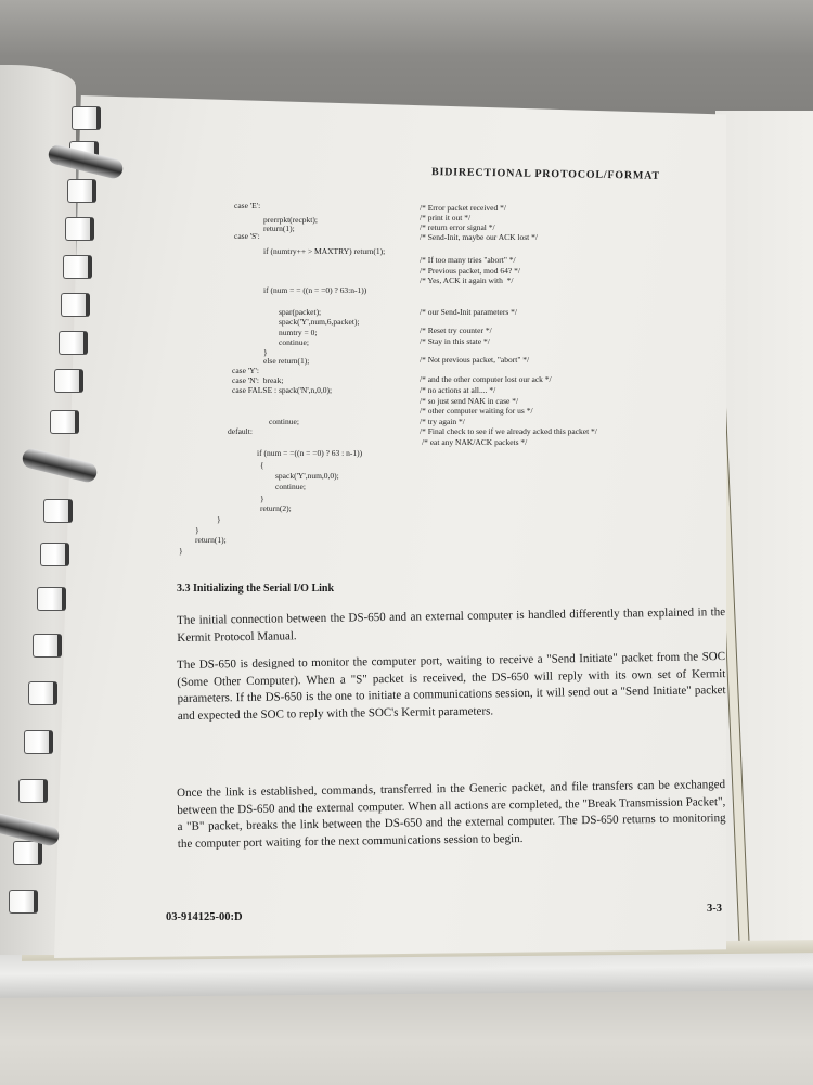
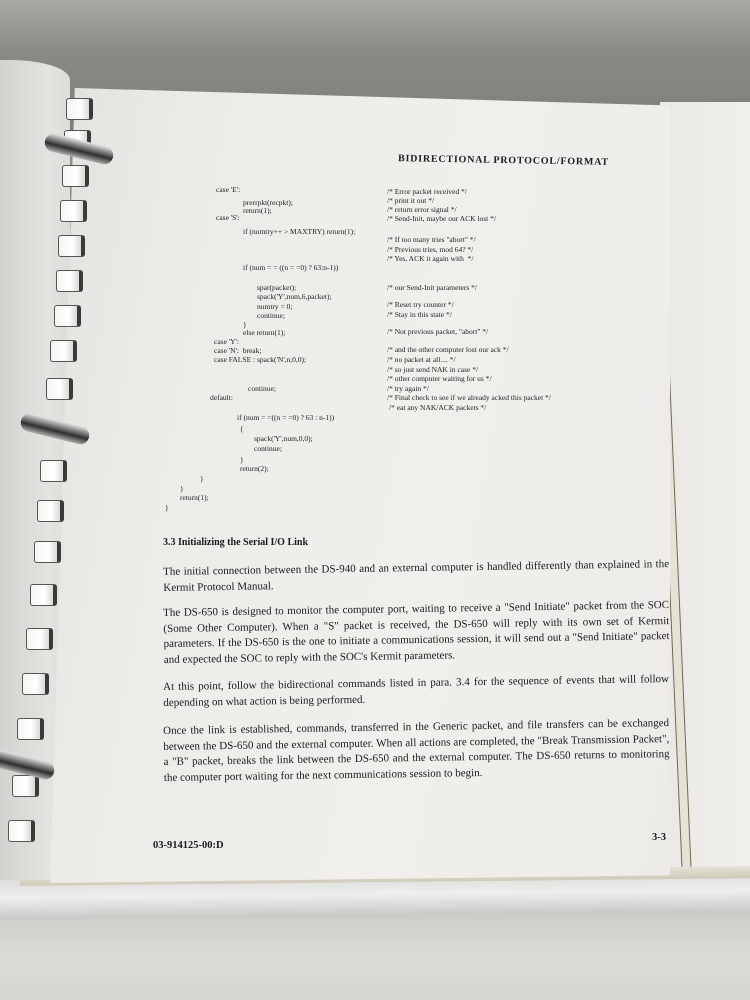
  BIDIRECTIONAL PROTOCOL/FORMAT
  case 'E':
  prerrpkt(recpkt);
  return(1);
  case 'S':
  if (numtry++ > MAXTRY) return(1);
  if (num = = ((n = =0) ? 63:n-1))
  spar(packet);
  spack('Y',num,6,packet);
  numtry = 0;
  continue;
  }
  else return(1);
  case 'Y':
  case 'N': break;
  case FALSE : spack('N',n,0,0);
  continue;
  default:
  if (num = =((n = =0) ? 63 : n-1))
  {
  spack('Y',num,0,0);
  continue;
  }
  return(2);
  }
  }
  return(1);
  }
  /* Error packet received */
  /* print it out */
  /* return error signal */
  /* Send-Init, maybe our ACK lost */
  /* If too many tries "abort" */
- /* Previous packet, mod 64? */
+ /* Previous tries, mod 64? */
  /* Yes, ACK it again with */
  /* our Send-Init parameters */
  /* Reset try counter */
  /* Stay in this state */
  /* Not previous packet, "abort" */
  /* and the other computer lost our ack */
- /* no actions at all.... */
+ /* no packet at all.... */
  /* so just send NAK in case */
  /* other computer waiting for us */
  /* try again */
  /* Final check to see if we already acked this packet */
  /* eat any NAK/ACK packets */
  3.3 Initializing the Serial I/O Link
- The initial connection between the DS-650 and an external computer is handled differently than explained in the Kermit Protocol Manual.
+ The initial connection between the DS-940 and an external computer is handled differently than explained in the Kermit Protocol Manual.
  The DS-650 is designed to monitor the computer port, waiting to receive a "Send Initiate" packet from the SOC (Some Other Computer). When a "S" packet is received, the DS-650 will reply with its own set of Kermit parameters. If the DS-650 is the one to initiate a communications session, it will send out a "Send Initiate" packet and expected the SOC to reply with the SOC's Kermit parameters.
+ At this point, follow the bidirectional commands listed in para. 3.4 for the sequence of events that will follow depending on what action is being performed.
  Once the link is established, commands, transferred in the Generic packet, and file transfers can be exchanged between the DS-650 and the external computer. When all actions are completed, the "Break Transmission Packet", a "B" packet, breaks the link between the DS-650 and the external computer. The DS-650 returns to monitoring the computer port waiting for the next communications session to begin.
  03-914125-00:D
  3-3
